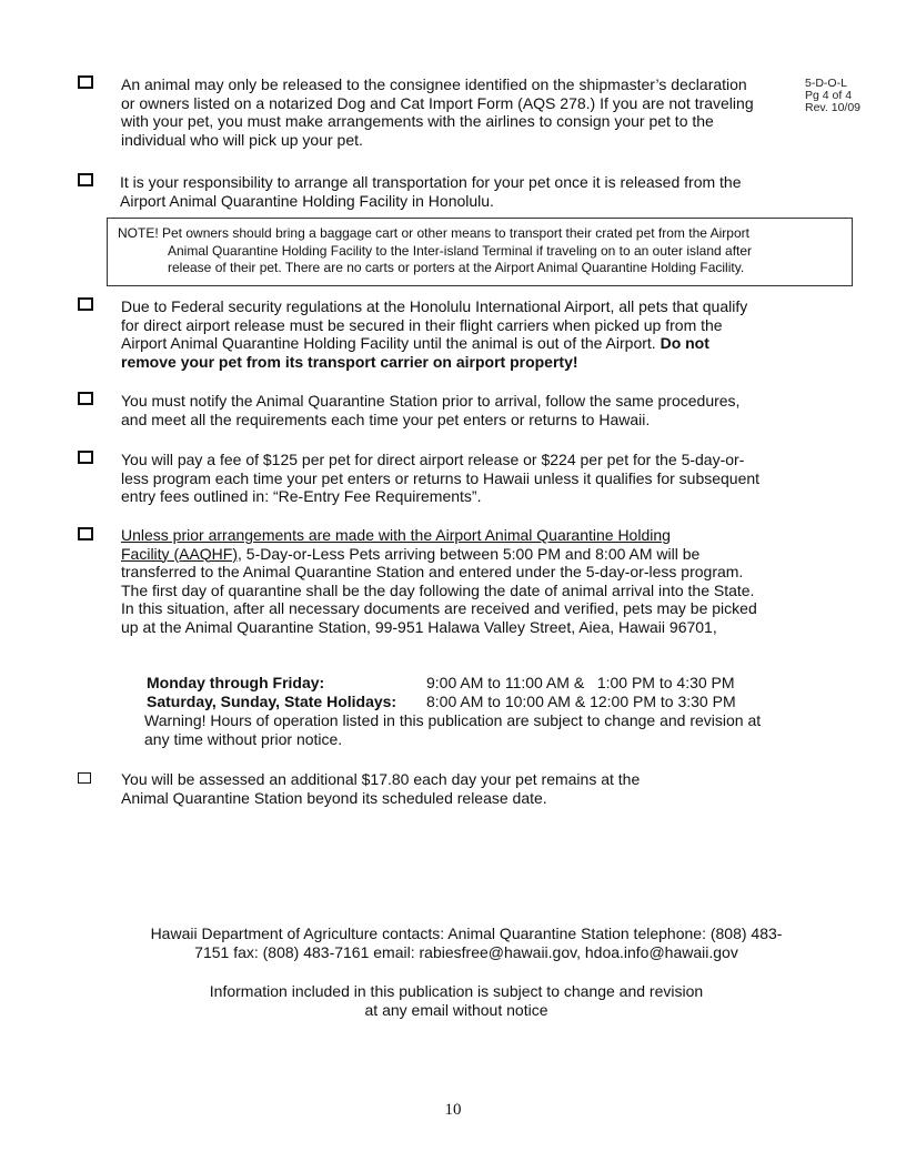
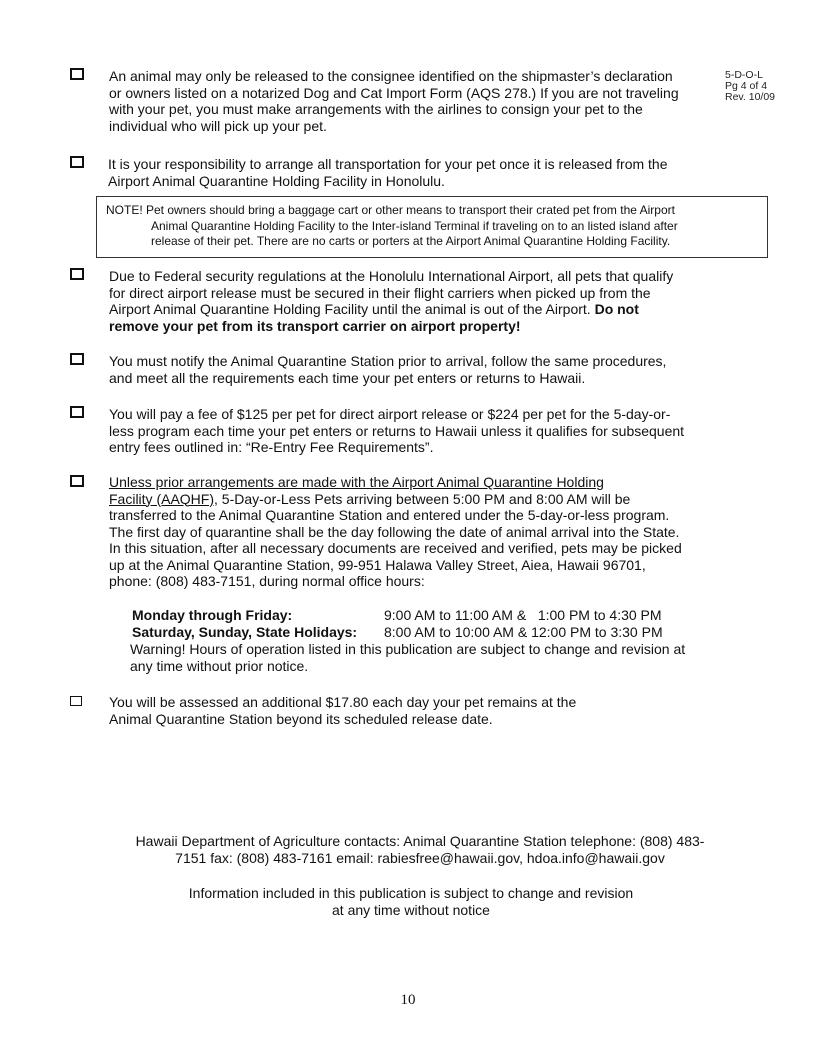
  5-D-O-L
  Pg 4 of 4
  Rev. 10/09
  An animal may only be released to the consignee identified on the shipmaster’s declaration
  or owners listed on a notarized Dog and Cat Import Form (AQS 278.) If you are not traveling
  with your pet, you must make arrangements with the airlines to consign your pet to the
  individual who will pick up your pet.
  It is your responsibility to arrange all transportation for your pet once it is released from the
  Airport Animal Quarantine Holding Facility in Honolulu.
  NOTE! Pet owners should bring a baggage cart or other means to transport their crated pet from the Airport
- Animal Quarantine Holding Facility to the Inter-island Terminal if traveling on to an outer island after
+ Animal Quarantine Holding Facility to the Inter-island Terminal if traveling on to an listed island after
  release of their pet. There are no carts or porters at the Airport Animal Quarantine Holding Facility.
  Due to Federal security regulations at the Honolulu International Airport, all pets that qualify
  for direct airport release must be secured in their flight carriers when picked up from the
  Airport Animal Quarantine Holding Facility until the animal is out of the Airport. Do not
  remove your pet from its transport carrier on airport property!
  You must notify the Animal Quarantine Station prior to arrival, follow the same procedures,
  and meet all the requirements each time your pet enters or returns to Hawaii.
  You will pay a fee of $125 per pet for direct airport release or $224 per pet for the 5-day-or-
  less program each time your pet enters or returns to Hawaii unless it qualifies for subsequent
  entry fees outlined in: “Re-Entry Fee Requirements”.
  Unless prior arrangements are made with the Airport Animal Quarantine Holding
  Facility (AAQHF), 5-Day-or-Less Pets arriving between 5:00 PM and 8:00 AM will be
  transferred to the Animal Quarantine Station and entered under the 5-day-or-less program.
  The first day of quarantine shall be the day following the date of animal arrival into the State.
  In this situation, after all necessary documents are received and verified, pets may be picked
  up at the Animal Quarantine Station, 99-951 Halawa Valley Street, Aiea, Hawaii 96701,
+ phone: (808) 483-7151, during normal office hours:
  Monday through Friday:
  9:00 AM to 11:00 AM & 1:00 PM to 4:30 PM
  Saturday, Sunday, State Holidays:
  8:00 AM to 10:00 AM & 12:00 PM to 3:30 PM
  Warning! Hours of operation listed in this publication are subject to change and revision at
  any time without prior notice.
  You will be assessed an additional $17.80 each day your pet remains at the
  Animal Quarantine Station beyond its scheduled release date.
  Hawaii Department of Agriculture contacts: Animal Quarantine Station telephone: (808) 483-
  7151 fax: (808) 483-7161 email: rabiesfree@hawaii.gov, hdoa.info@hawaii.gov
  Information included in this publication is subject to change and revision
- at any email without notice
+ at any time without notice
  10
